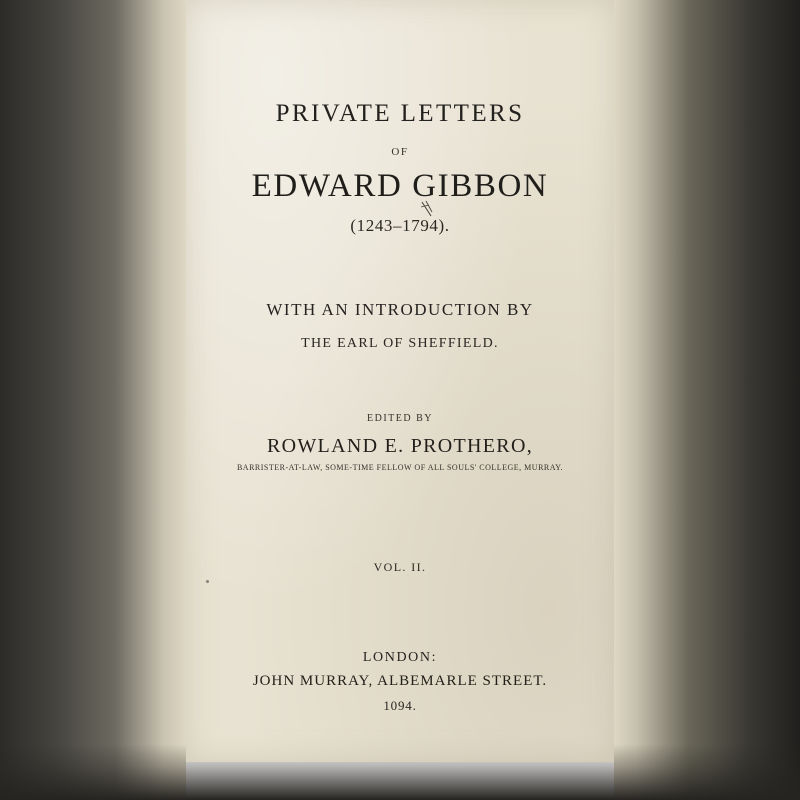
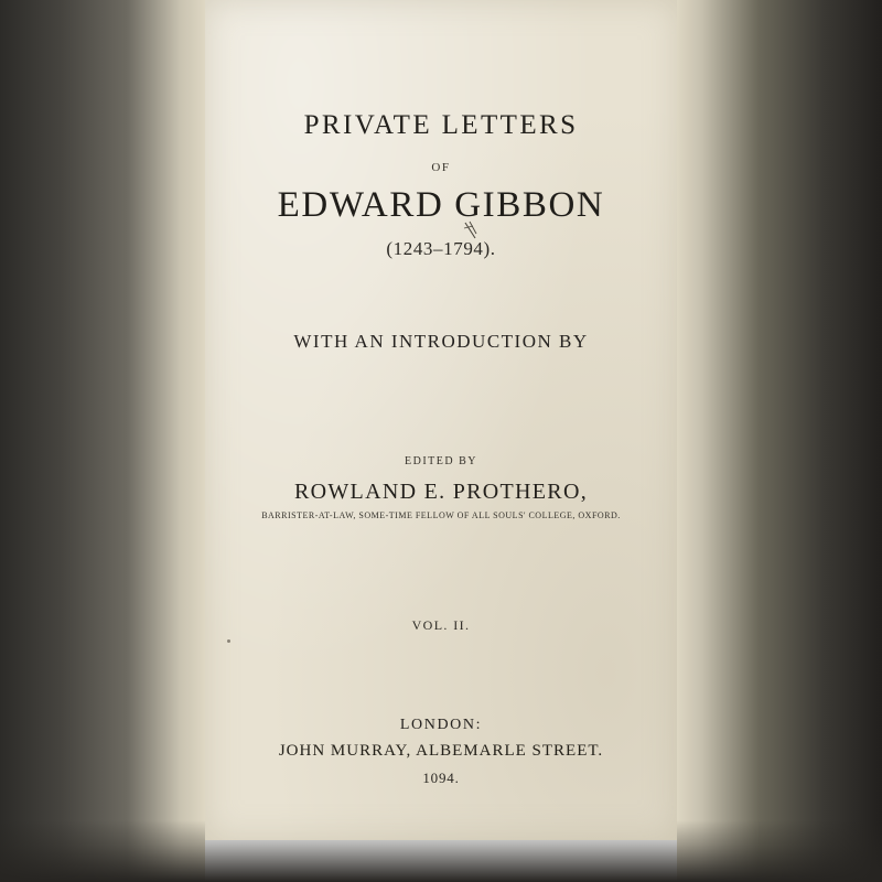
  PRIVATE LETTERS
  OF
  EDWARD GIBBON
  (1243–1794).
  WITH AN INTRODUCTION BY
- THE EARL OF SHEFFIELD.
  EDITED BY
  ROWLAND E. PROTHERO,
- BARRISTER-AT-LAW, SOME-TIME FELLOW OF ALL SOULS' COLLEGE, MURRAY.
+ BARRISTER-AT-LAW, SOME-TIME FELLOW OF ALL SOULS' COLLEGE, OXFORD.
  VOL. II.
  LONDON:
  JOHN MURRAY, ALBEMARLE STREET.
  1094.
